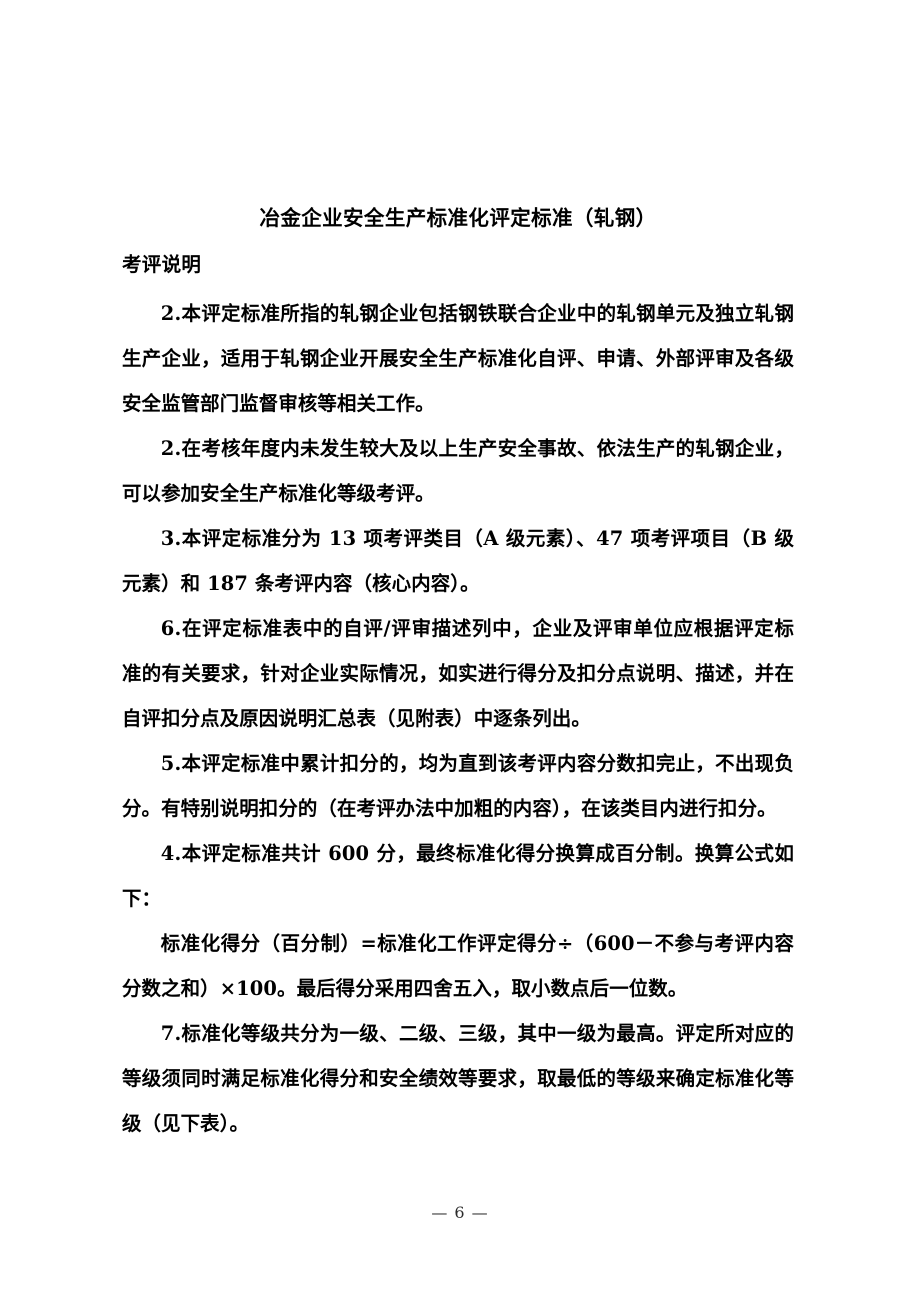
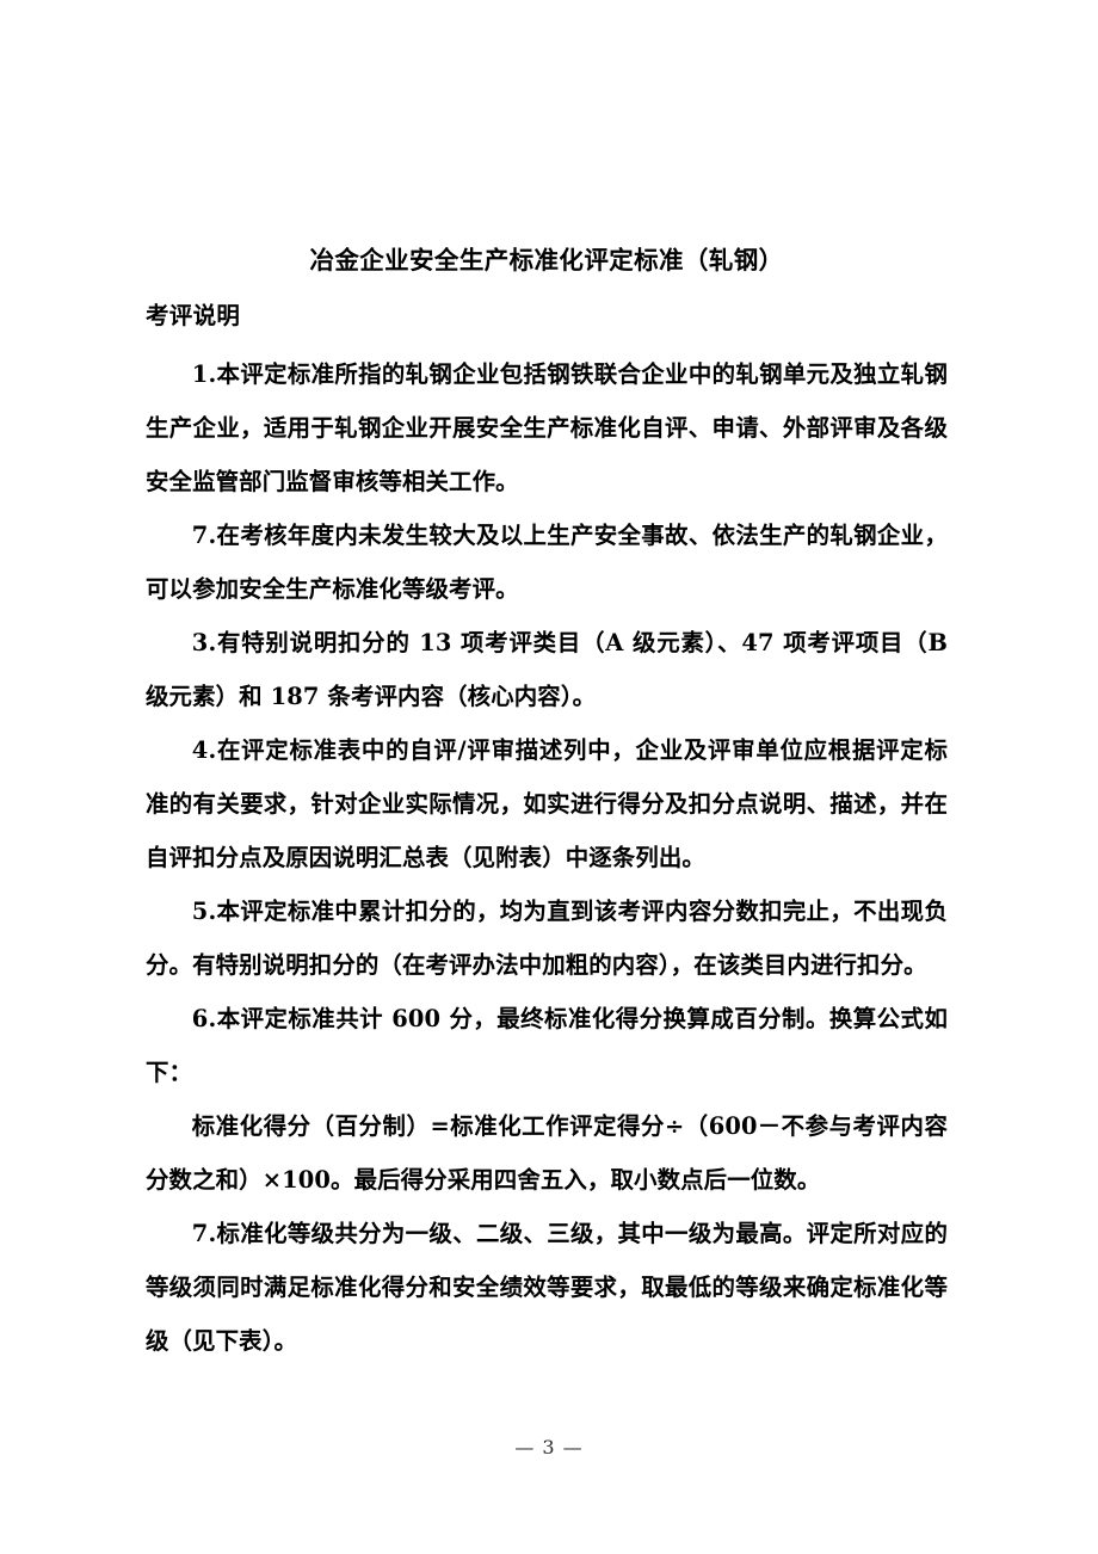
  冶金企业安全生产标准化评定标准（轧钢）
  考评说明
- 2.本评定标准所指的轧钢企业包括钢铁联合企业中的轧钢单元及独立轧钢生产企业，适用于轧钢企业开展安全生产标准化自评、申请、外部评审及各级安全监管部门监督审核等相关工作。
+ 1.本评定标准所指的轧钢企业包括钢铁联合企业中的轧钢单元及独立轧钢生产企业，适用于轧钢企业开展安全生产标准化自评、申请、外部评审及各级安全监管部门监督审核等相关工作。
- 2.在考核年度内未发生较大及以上生产安全事故、依法生产的轧钢企业，可以参加安全生产标准化等级考评。
+ 7.在考核年度内未发生较大及以上生产安全事故、依法生产的轧钢企业，可以参加安全生产标准化等级考评。
- 3.本评定标准分为 13 项考评类目（A 级元素）、47 项考评项目（B 级元素）和 187 条考评内容（核心内容）。
+ 3.有特别说明扣分的 13 项考评类目（A 级元素）、47 项考评项目（B 级元素）和 187 条考评内容（核心内容）。
- 6.在评定标准表中的自评/评审描述列中，企业及评审单位应根据评定标准的有关要求，针对企业实际情况，如实进行得分及扣分点说明、描述，并在自评扣分点及原因说明汇总表（见附表）中逐条列出。
+ 4.在评定标准表中的自评/评审描述列中，企业及评审单位应根据评定标准的有关要求，针对企业实际情况，如实进行得分及扣分点说明、描述，并在自评扣分点及原因说明汇总表（见附表）中逐条列出。
  5.本评定标准中累计扣分的，均为直到该考评内容分数扣完止，不出现负分。有特别说明扣分的（在考评办法中加粗的内容），在该类目内进行扣分。
- 4.本评定标准共计 600 分，最终标准化得分换算成百分制。换算公式如下：
+ 6.本评定标准共计 600 分，最终标准化得分换算成百分制。换算公式如下：
  标准化得分（百分制）=标准化工作评定得分÷（600－不参与考评内容分数之和）×100。最后得分采用四舍五入，取小数点后一位数。
  7.标准化等级共分为一级、二级、三级，其中一级为最高。评定所对应的等级须同时满足标准化得分和安全绩效等要求，取最低的等级来确定标准化等级（见下表）。
- — 6 —
+ — 3 —
